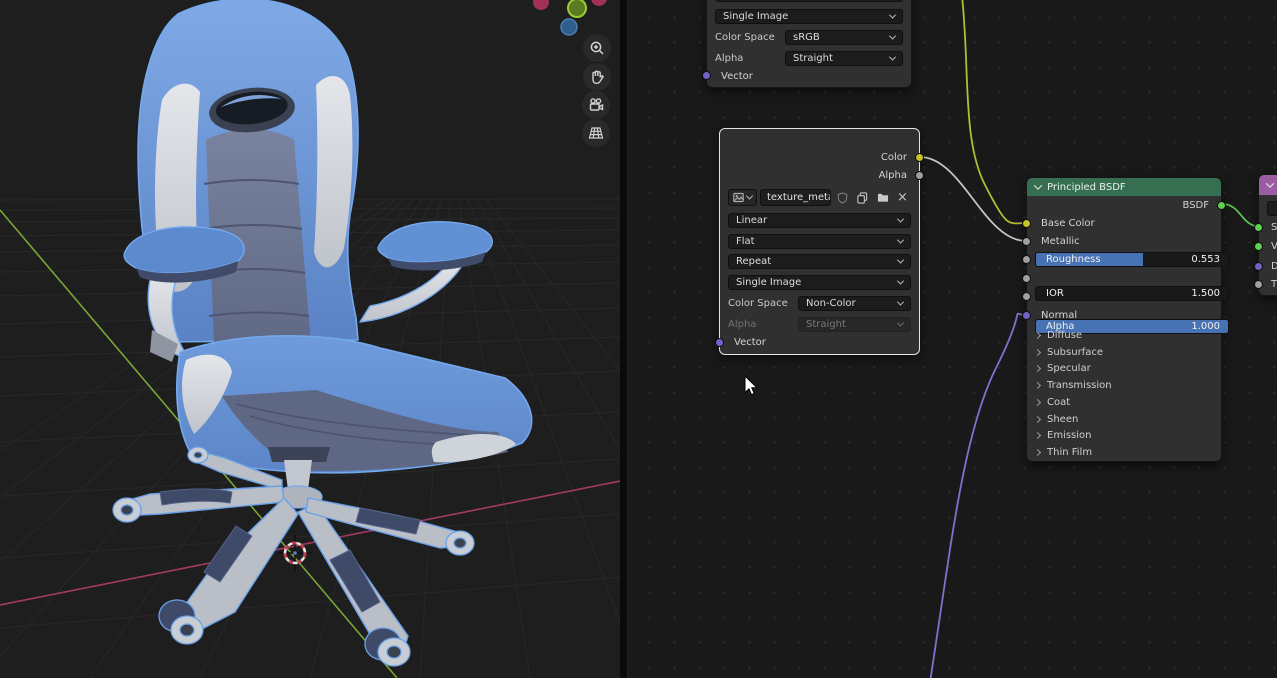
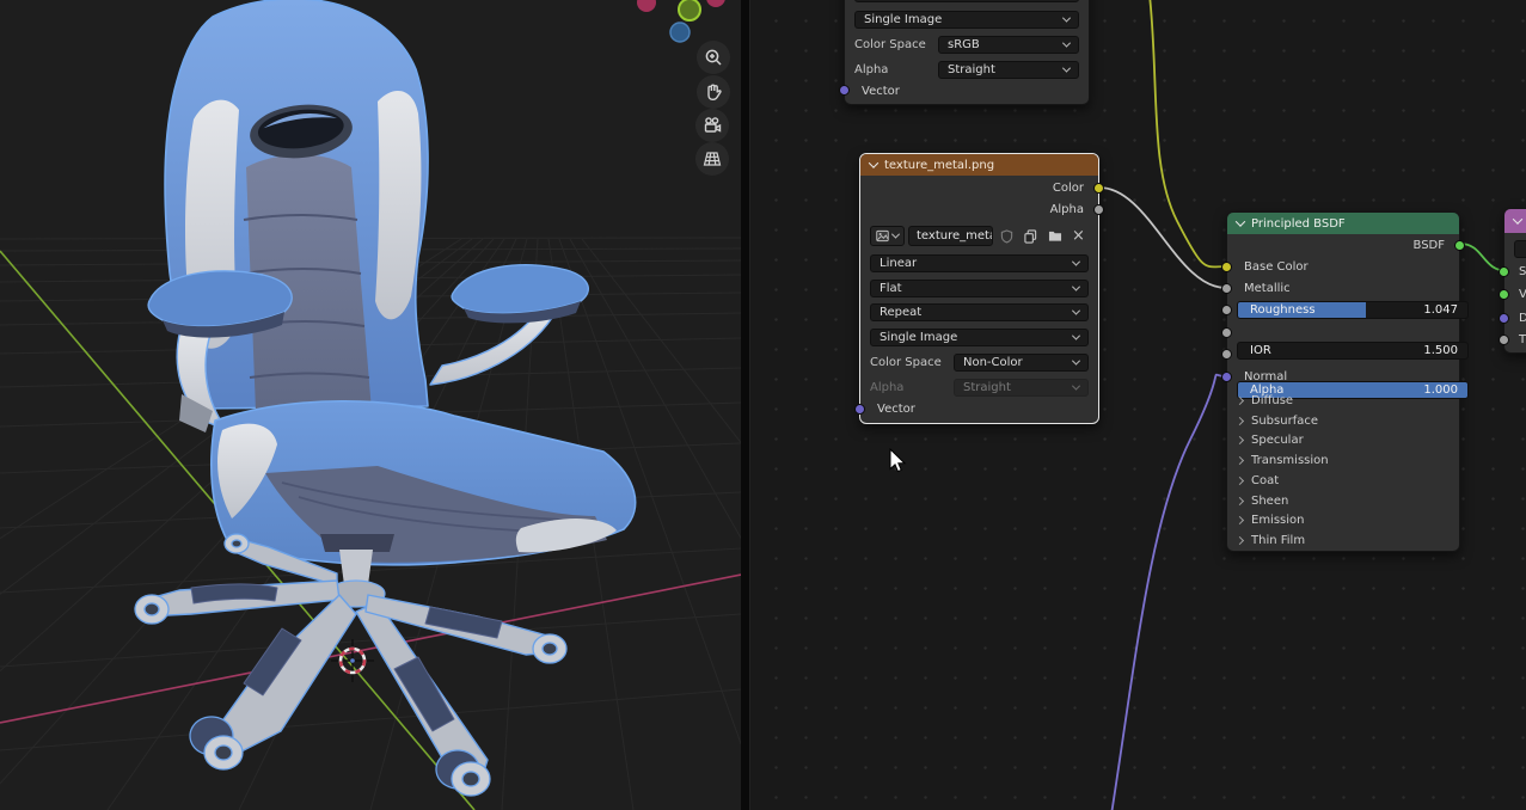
  Single Image
  Color Space
  sRGB
  Alpha
  Straight
  Vector
+ texture_metal.png
  Color
  Alpha
  ×
  Linear
  Flat
  Repeat
  Single Image
  Color Space
  Non-Color
  Alpha
  Straight
  Vector
  Principled BSDF
  BSDF
  Base Color
  Metallic
  Roughness
- 0.553
+ 1.047
  IOR
  1.500
  Alpha
  1.000
  Normal
  Diffuse
  Subsurface
  Specular
  Transmission
  Coat
  Sheen
  Emission
  Thin Film
  S
  V
  D
  T
